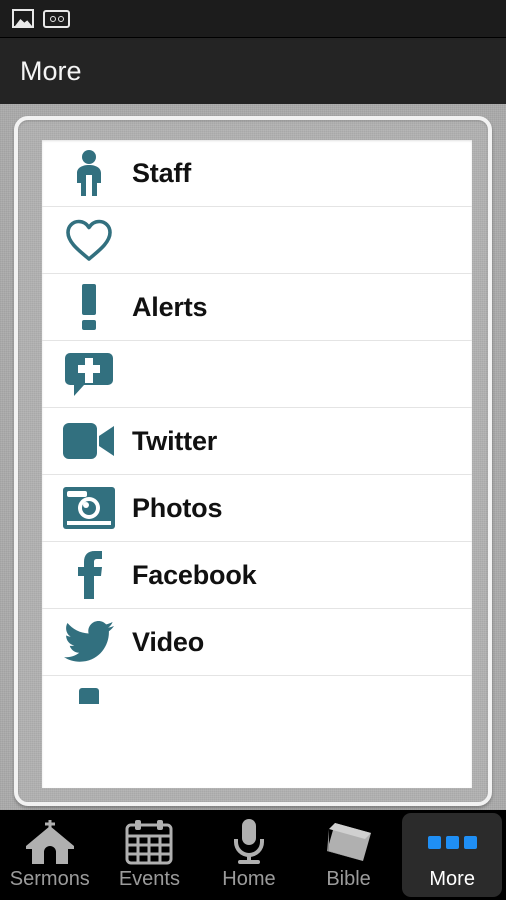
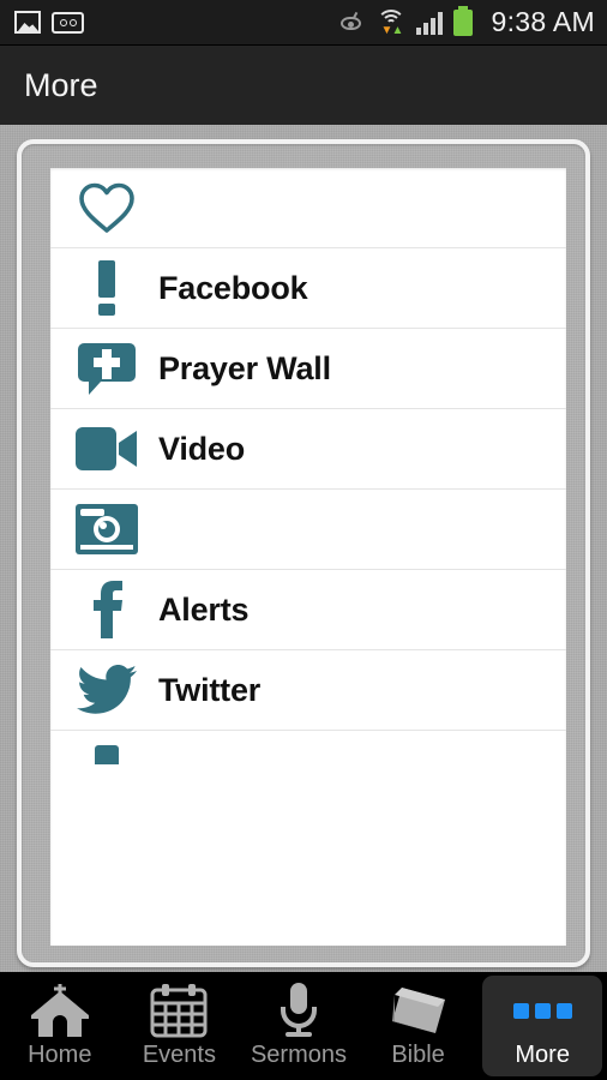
+ ▼
+ ▲
+ 9:38 AM
  More
- Staff
- Alerts
+ Facebook
+ Prayer Wall
- Twitter
+ Video
- Photos
- Facebook
+ Alerts
- Video
+ Twitter
- Sermons
+ Home
  Events
- Home
+ Sermons
  Bible
  More
